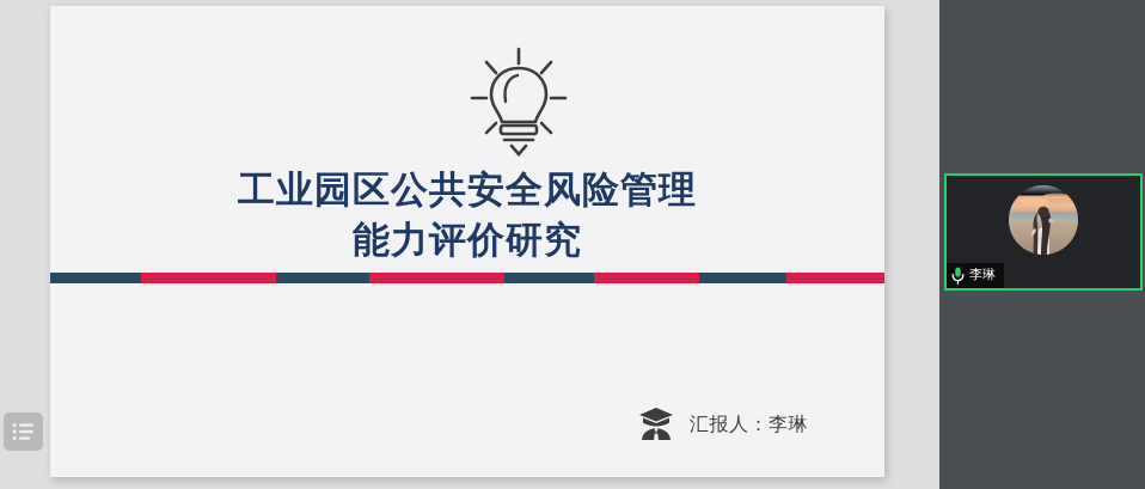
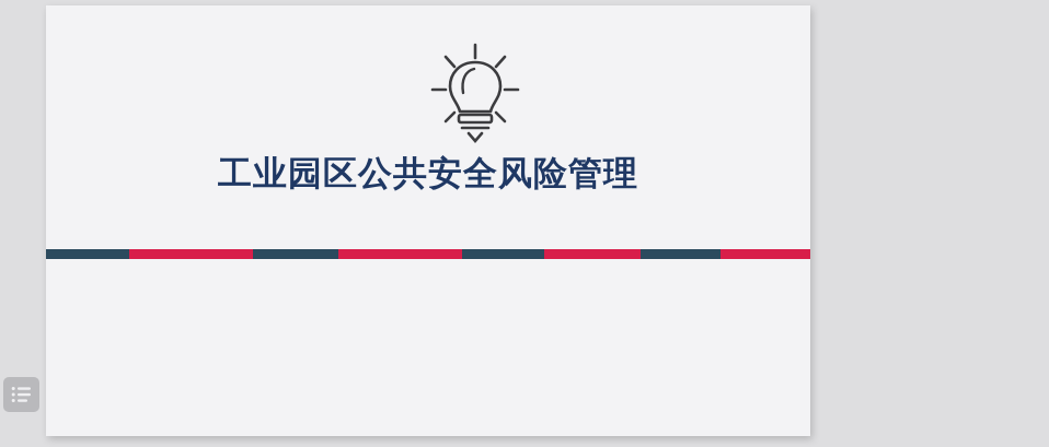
  工业园区公共安全风险管理
- 能力评价研究
- 汇报人：李琳
- 李琳
